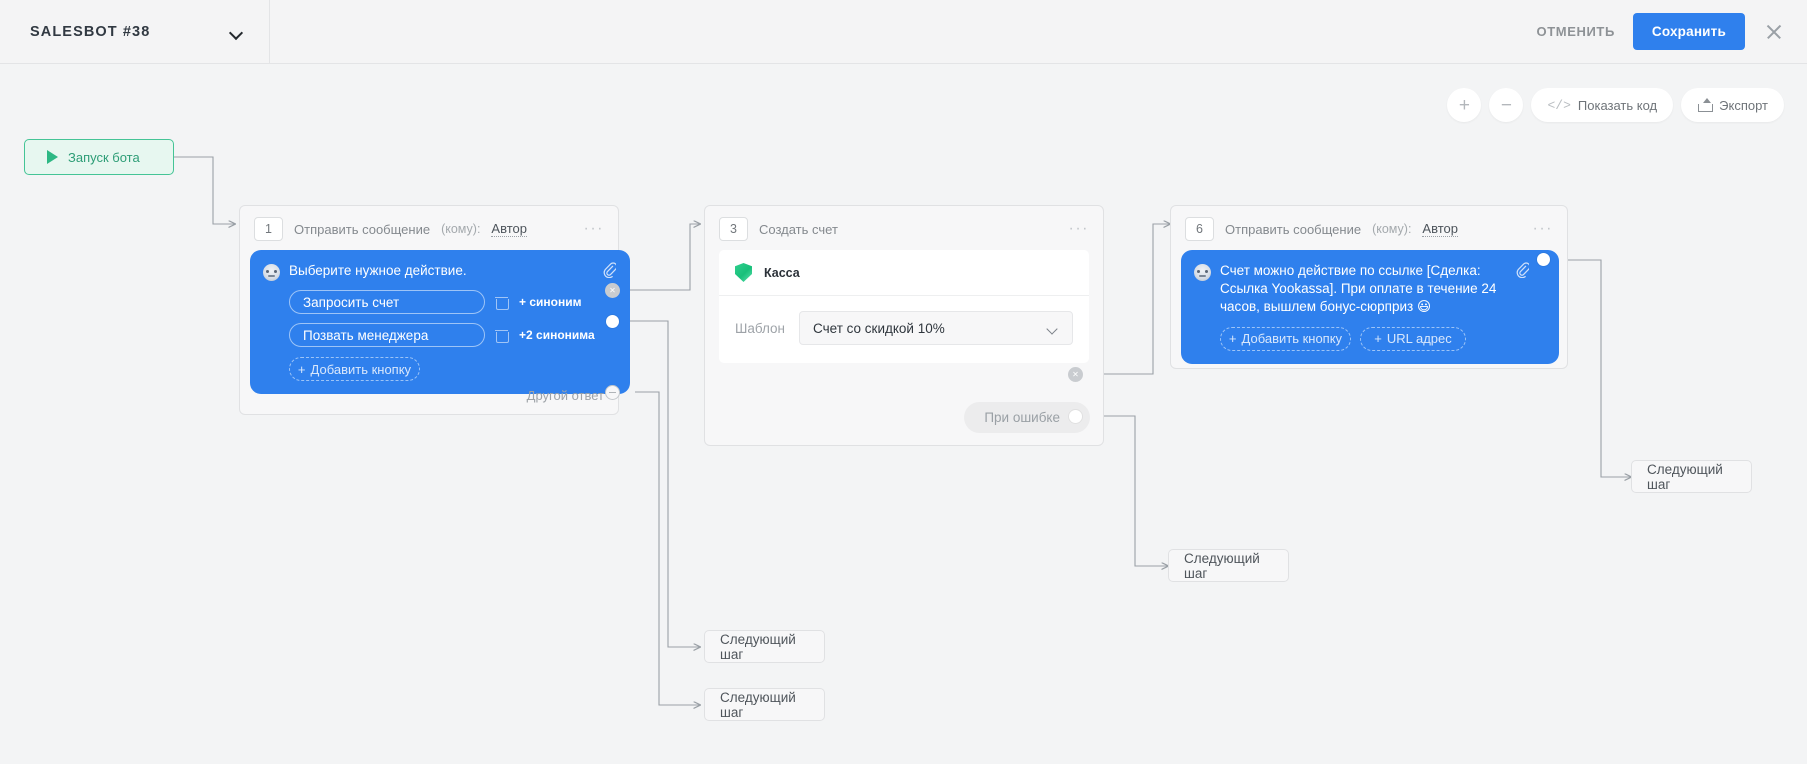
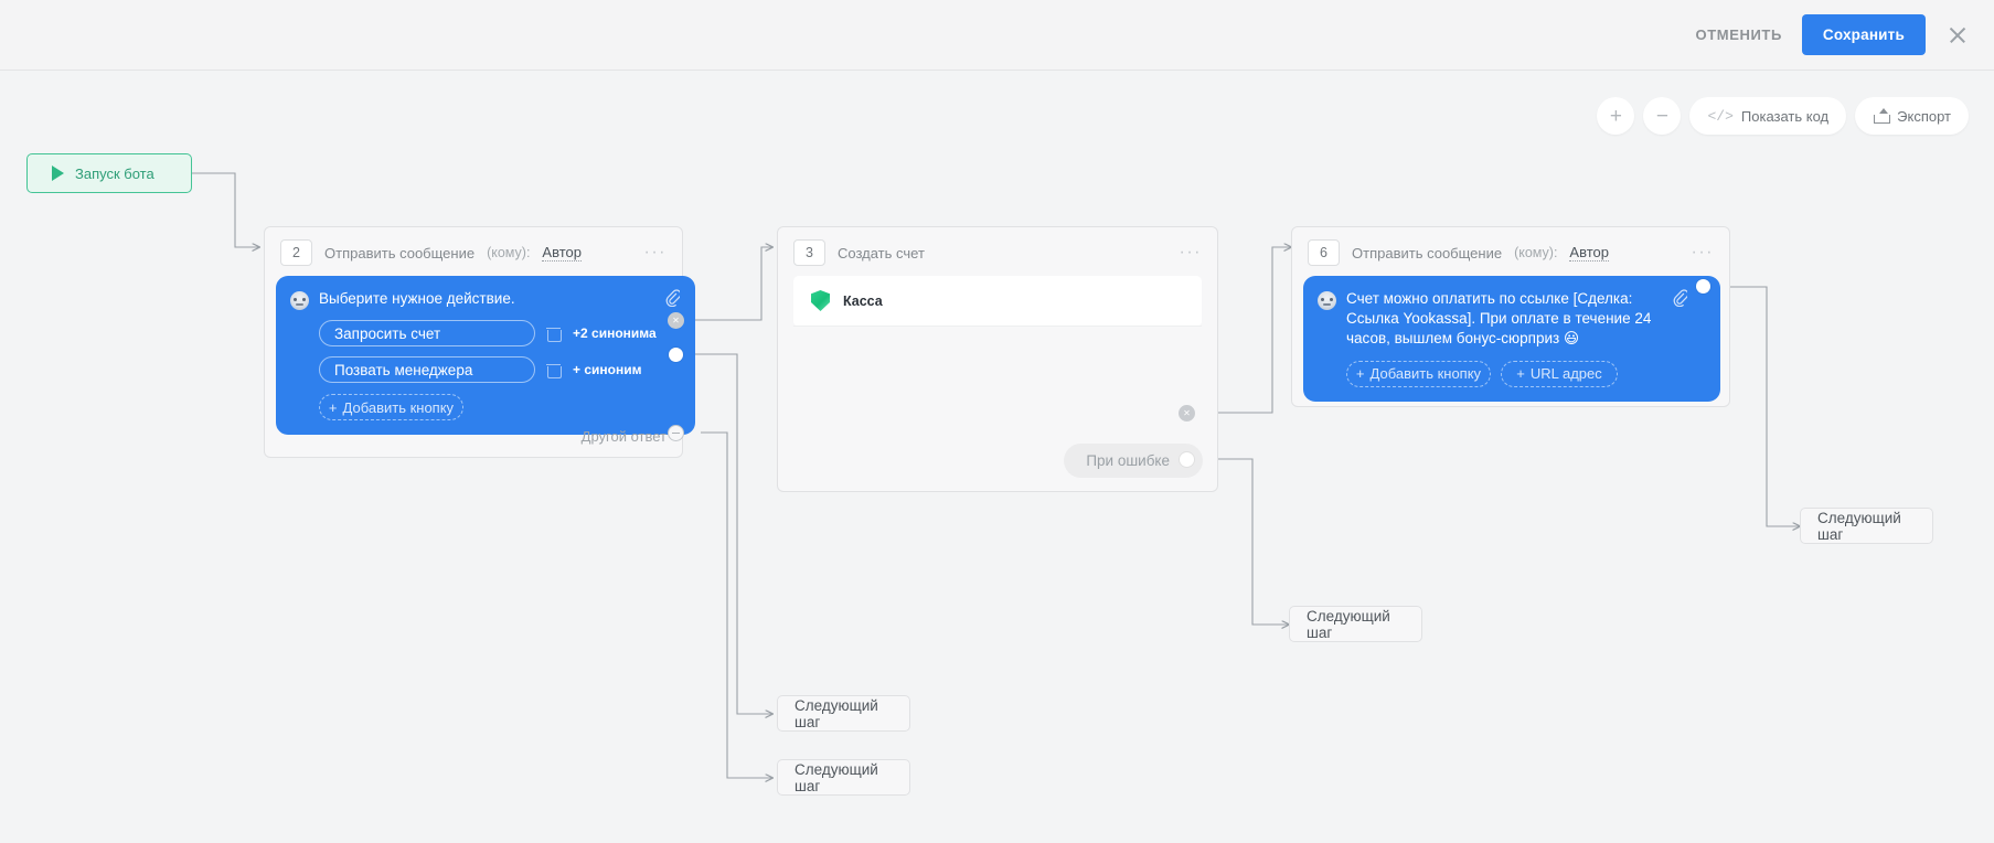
- SALESBOT #38
  ОТМЕНИТЬ
  Сохранить
  +
  −
  </>
  Показать код
  Экспорт
  Запуск бота
- 1
+ 2
  Отправить сообщение
  (кому):
  Автор
  ···
  Выберите нужное действие.
  Запросить счет
- + синоним
+ +2 синонима
  Позвать менеджера
- +2 синонима
+ + синоним
  +
  Добавить кнопку
  Другой ответ
  3
  Создать счет
  ···
  Касса
- Шаблон
- Счет со скидкой 10%
  При ошибке
  6
  Отправить сообщение
  (кому):
  Автор
  ···
- Счет можно действие по ссылке [Сделка: Ссылка Yookassa]. При оплате в течение 24 часов, вышлем бонус-сюрприз 😃
+ Счет можно оплатить по ссылке [Сделка: Ссылка Yookassa]. При оплате в течение 24 часов, вышлем бонус-сюрприз 😃
  +
  Добавить кнопку
  +
  URL адрес
  Следующий шаг
  Следующий шаг
  Следующий шаг
  Следующий шаг
